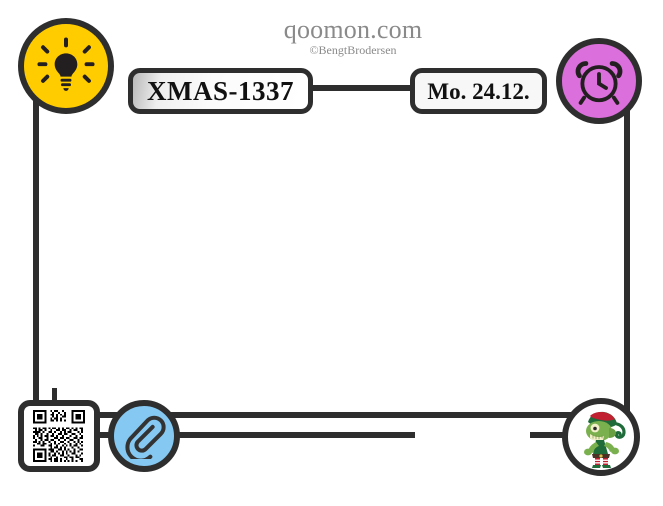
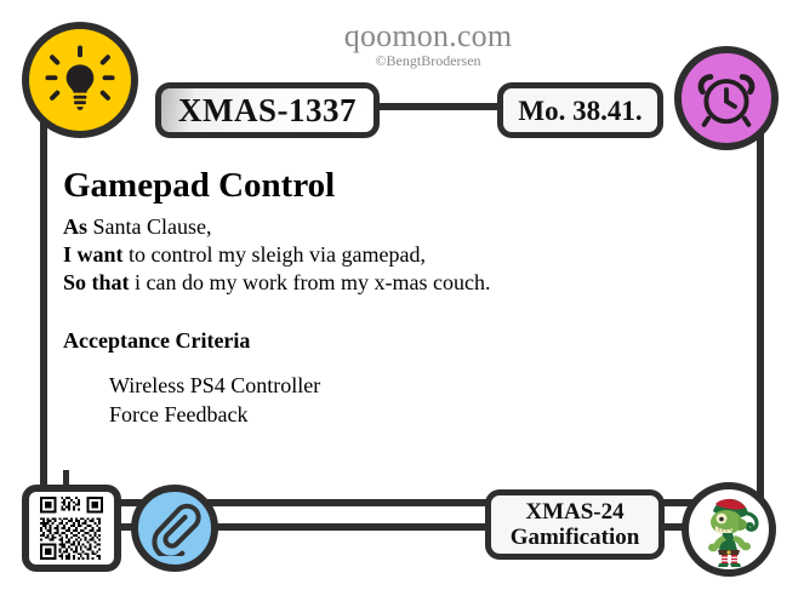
  qoomon.com
  ©BengtBrodersen
  XMAS-1337
- Mo. 24.12.
+ Mo. 38.41.
+ Gamepad Control
+ As Santa Clause,
+ I want to control my sleigh via gamepad,
+ So that i can do my work from my x-mas couch.
+ Acceptance Criteria
+ Wireless PS4 Controller
+ Force Feedback
+ XMAS-24
+ Gamification
